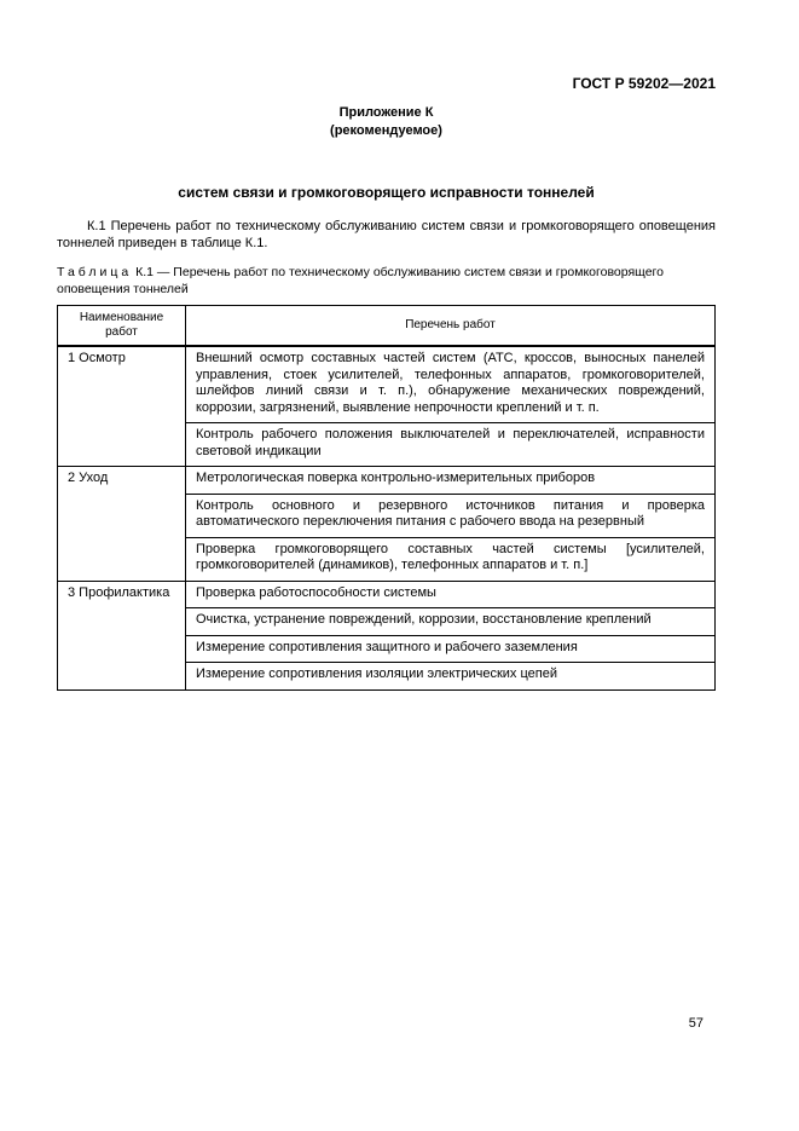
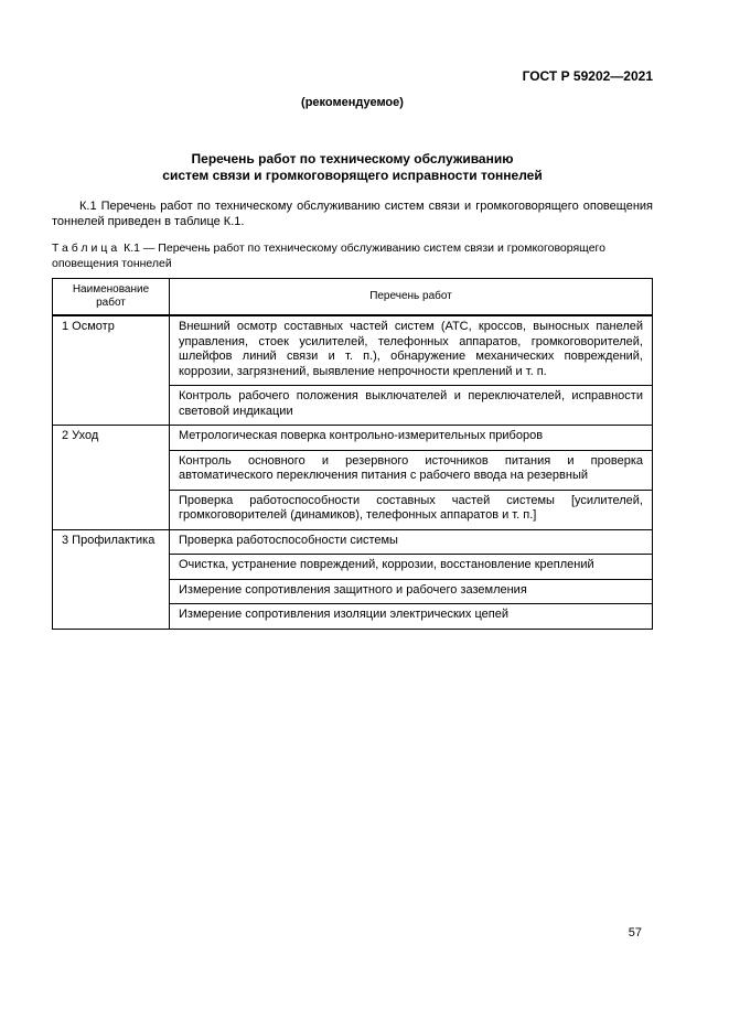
  ГОСТ Р 59202—2021
- Приложение К
  (рекомендуемое)
+ Перечень работ по техническому обслуживанию
  систем связи и громкоговорящего исправности тоннелей
  К.1 Перечень работ по техническому обслуживанию систем связи и громкоговорящего оповещения тоннелей приведен в таблице К.1.
  Таблица К.1 — Перечень работ по техническому обслуживанию систем связи и громкоговорящего оповещения тоннелей
  Наименование работ	Перечень работ
  1 Осмотр	Внешний осмотр составных частей систем (АТС, кроссов, выносных панелей управления, стоек усилителей, телефонных аппаратов, громкоговорителей, шлейфов линий связи и т. п.), обнаружение механических повреждений, коррозии, загрязнений, выявление непрочности креплений и т. п.
  Контроль рабочего положения выключателей и переключателей, исправности световой индикации
  2 Уход	Метрологическая поверка контрольно-измерительных приборов
  Контроль основного и резервного источников питания и проверка автоматического переключения питания с рабочего ввода на резервный
- Проверка громкоговорящего составных частей системы [усилителей, громкоговорителей (динамиков), телефонных аппаратов и т. п.]
+ Проверка работоспособности составных частей системы [усилителей, громкоговорителей (динамиков), телефонных аппаратов и т. п.]
  3 Профилактика	Проверка работоспособности системы
  Очистка, устранение повреждений, коррозии, восстановление креплений
  Измерение сопротивления защитного и рабочего заземления
  Измерение сопротивления изоляции электрических цепей
  57
